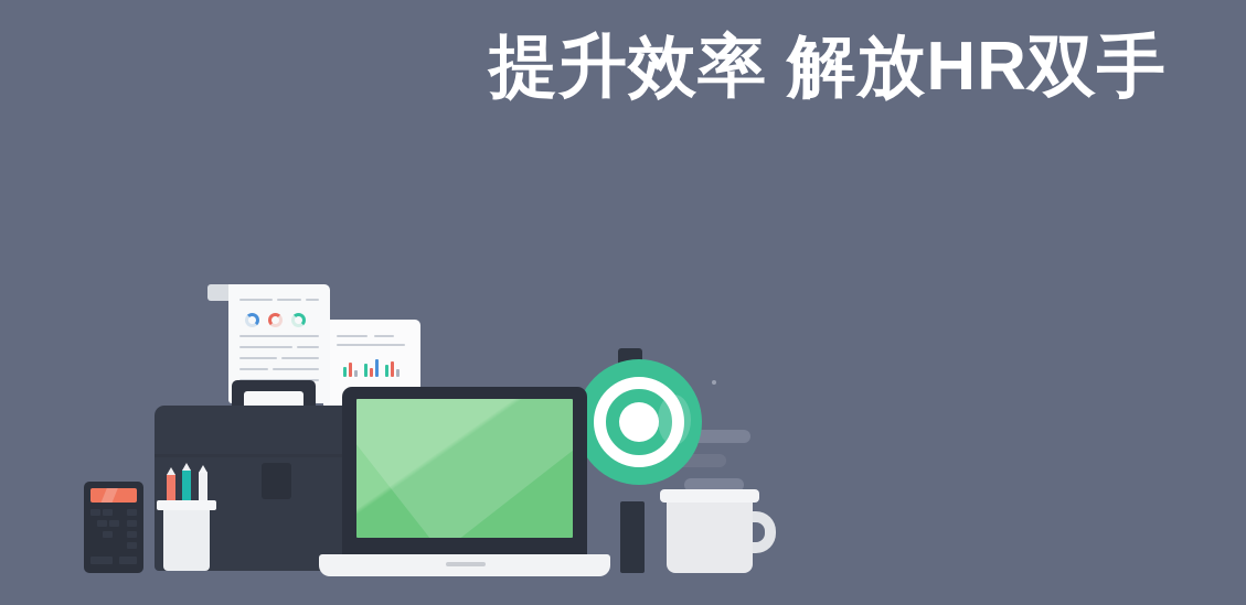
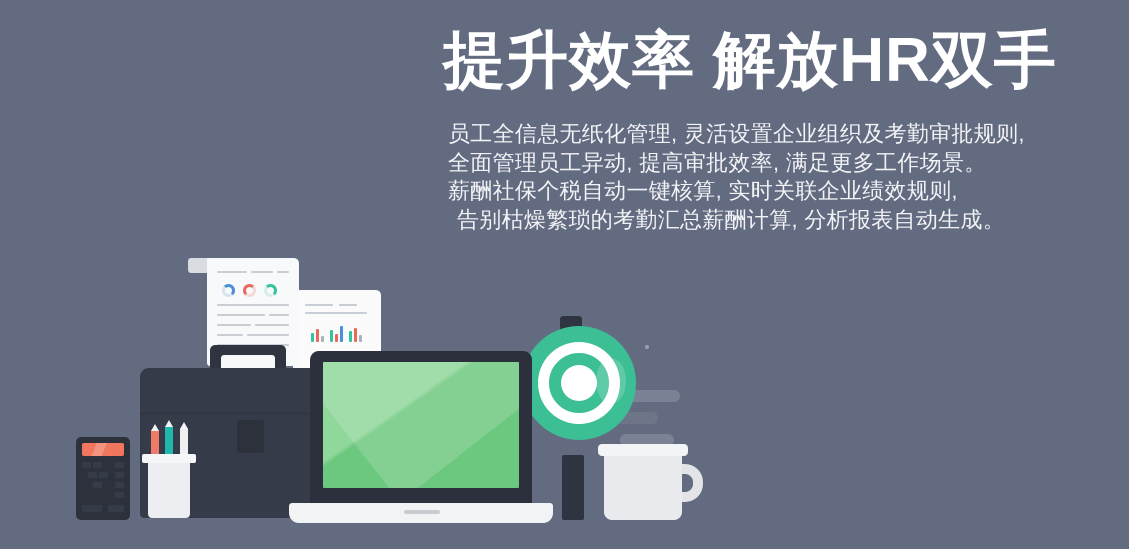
  提升效率 解放HR双手
+ 员工全信息无纸化管理, 灵活设置企业组织及考勤审批规则,
+ 全面管理员工异动, 提高审批效率, 满足更多工作场景。
+ 薪酬社保个税自动一键核算, 实时关联企业绩效规则,
+ 告别枯燥繁琐的考勤汇总薪酬计算, 分析报表自动生成。
